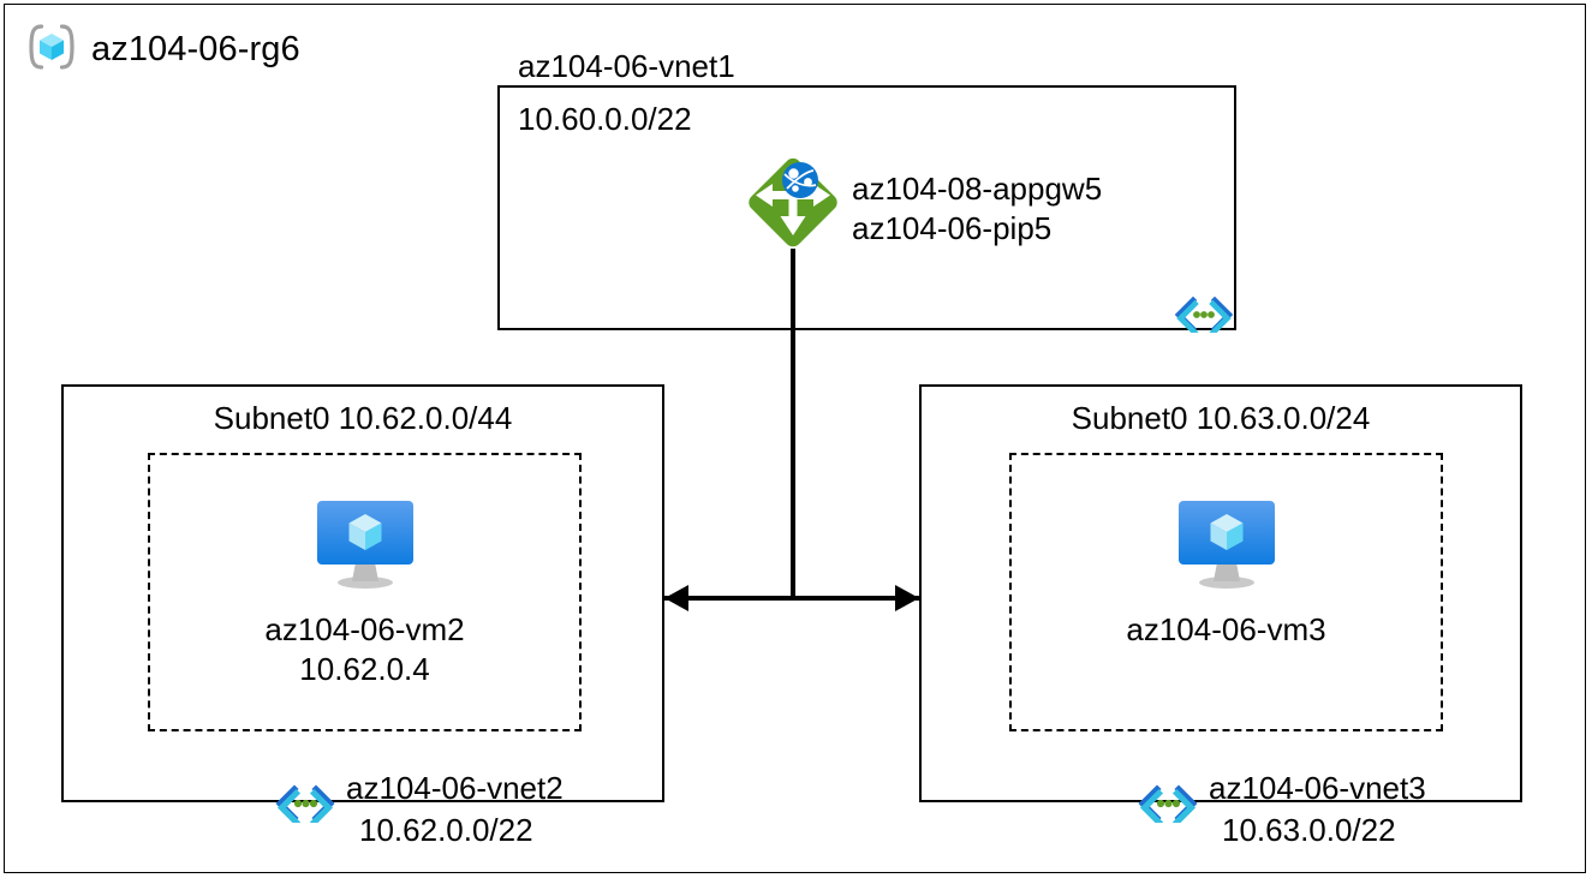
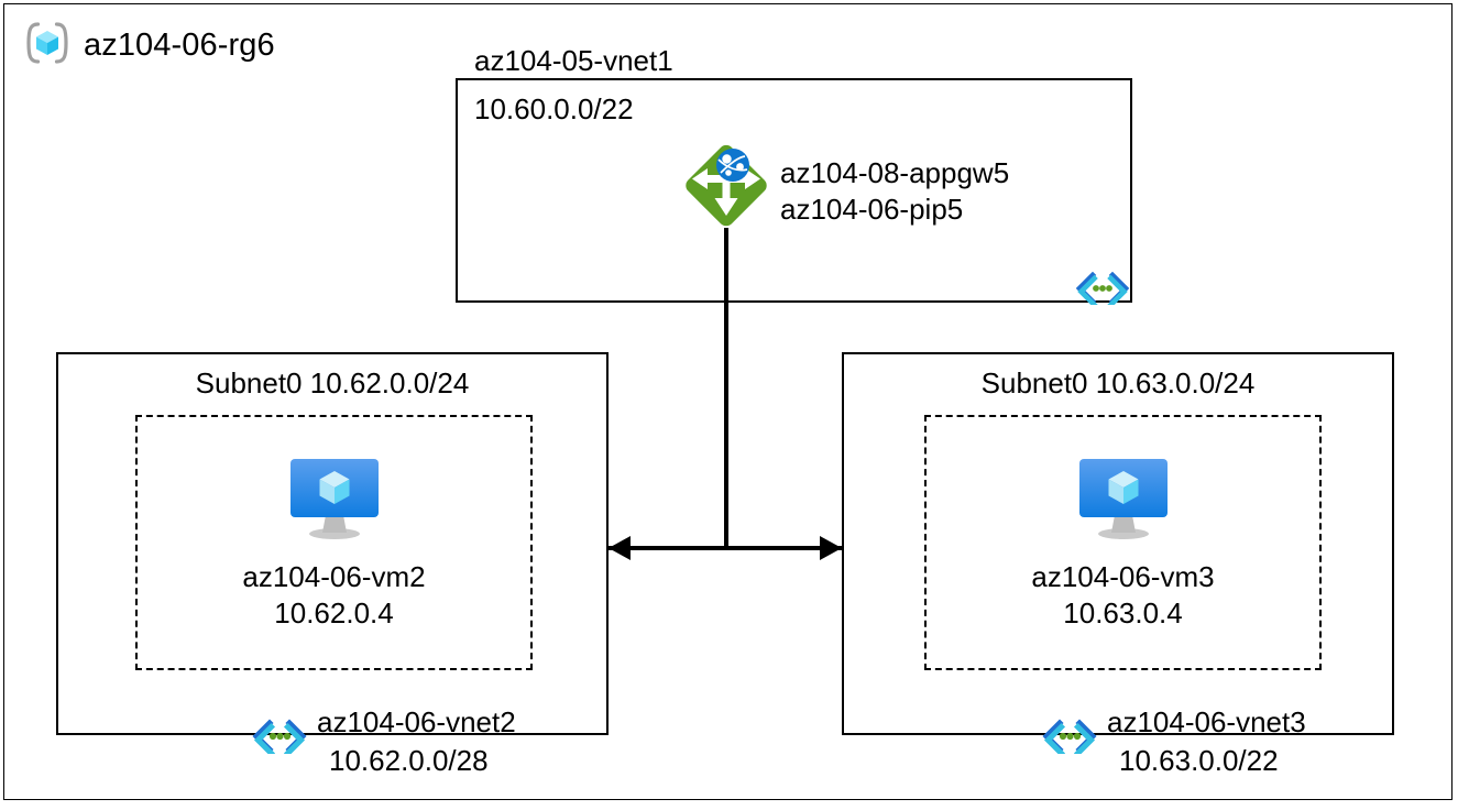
  az104-06-rg6
- az104-06-vnet1
+ az104-05-vnet1
  10.60.0.0/22
  az104-08-appgw5
  az104-06-pip5
- Subnet0 10.62.0.0/44
+ Subnet0 10.62.0.0/24
  az104-06-vm2
  10.62.0.4
  az104-06-vnet2
- 10.62.0.0/22
+ 10.62.0.0/28
  Subnet0 10.63.0.0/24
  az104-06-vm3
+ 10.63.0.4
  az104-06-vnet3
  10.63.0.0/22
